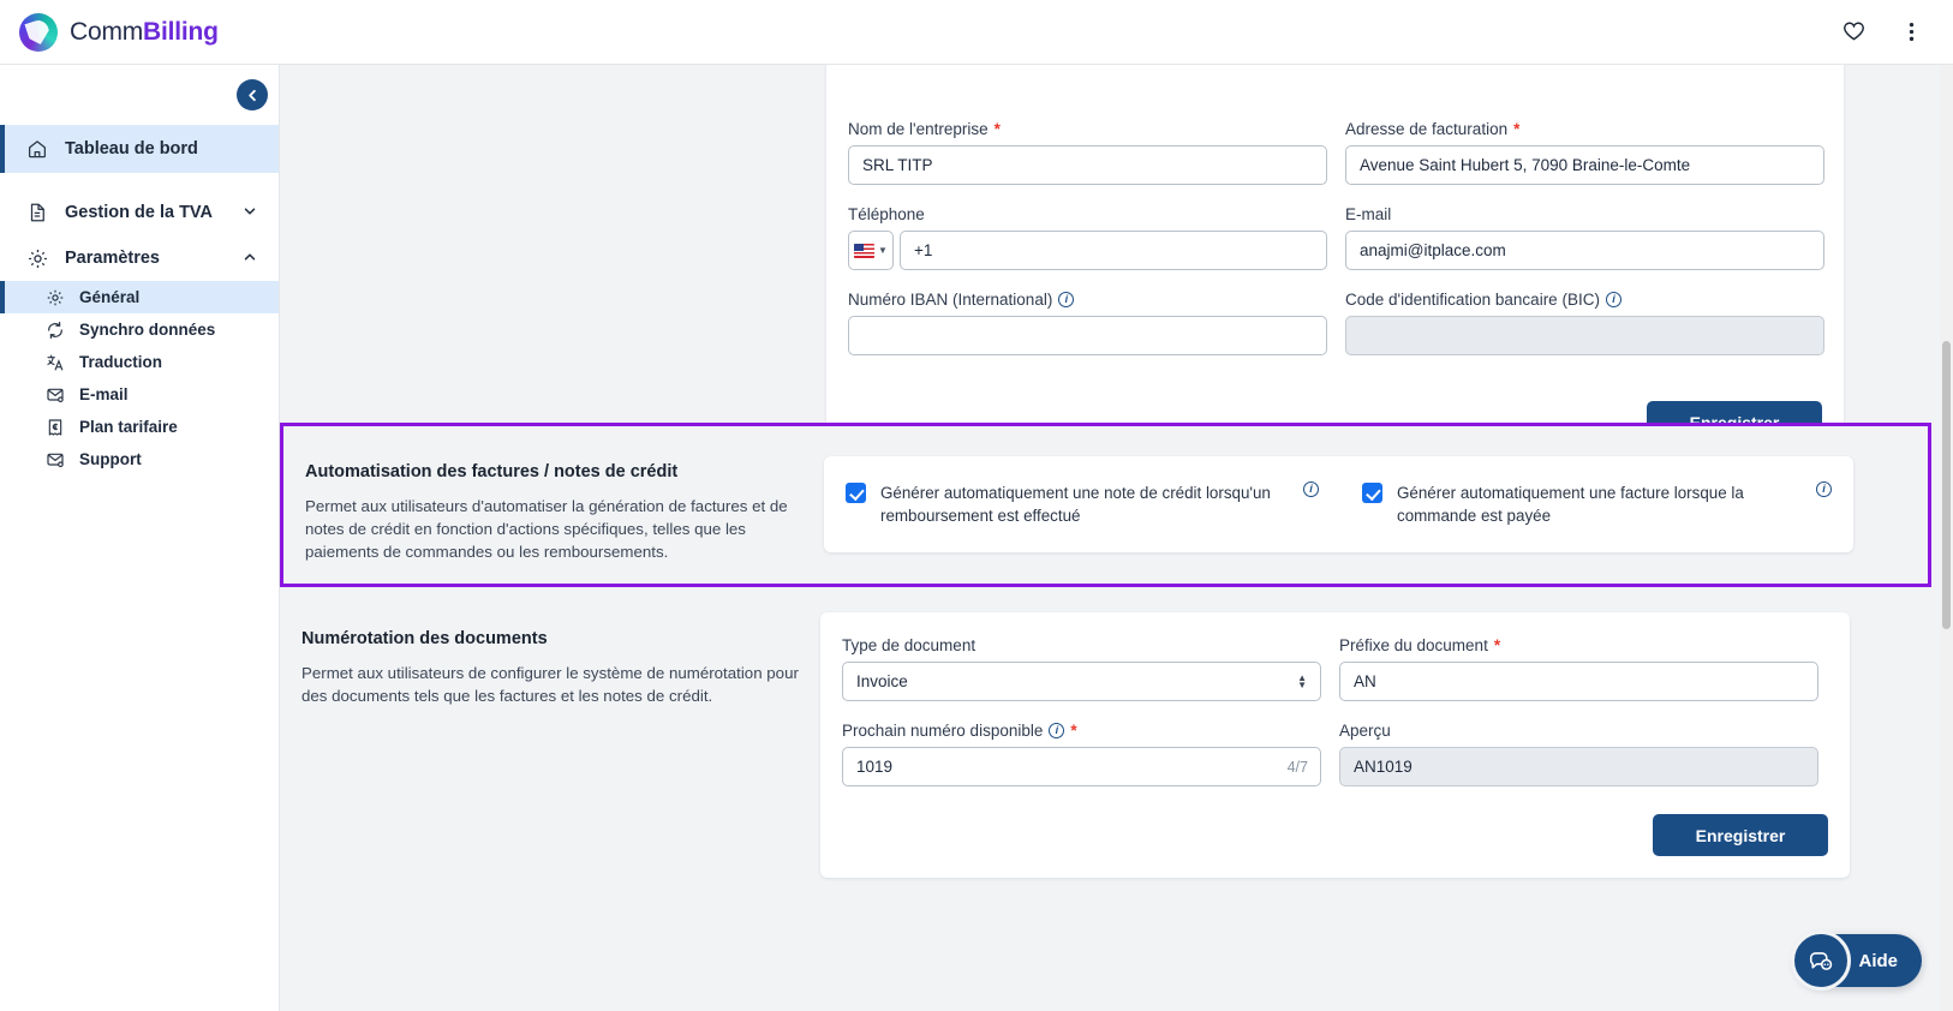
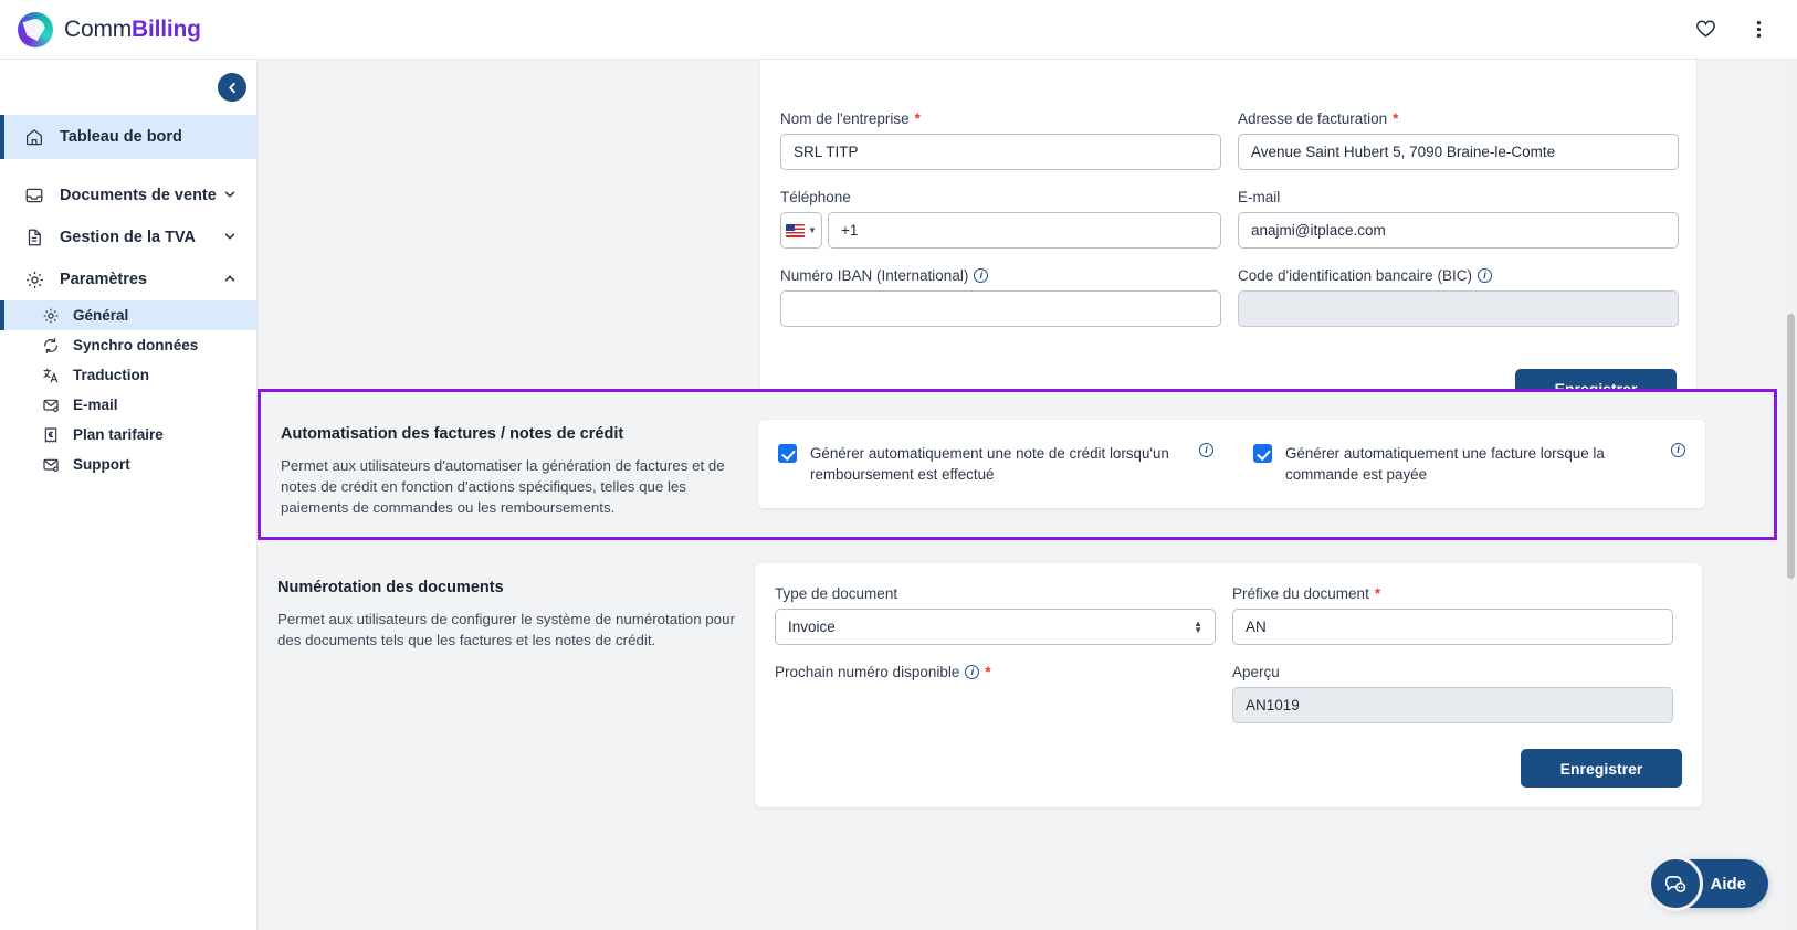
  CommBilling
  Tableau de bord
+ Documents de vente
  Gestion de la TVA
  Paramètres
  Général
  Synchro données
  Traduction
  E-mail
  Plan tarifaire
  Support
  Nom de l'entreprise
  *
  SRL TITP
  Adresse de facturation
  *
  Avenue Saint Hubert 5, 7090 Braine-le-Comte
  Téléphone
  ▼
  +1
  E-mail
  anajmi@itplace.com
  Numéro IBAN (International)
  i
  Code d'identification bancaire (BIC)
  i
  Automatisation des factures / notes de crédit
  Permet aux utilisateurs d'automatiser la génération de factures et de notes de crédit en fonction d'actions spécifiques, telles que les paiements de commandes ou les remboursements.
  Générer automatiquement une note de crédit lorsqu'un remboursement est effectué
  i
  Générer automatiquement une facture lorsque la commande est payée
  i
  Numérotation des documents
  Permet aux utilisateurs de configurer le système de numérotation pour des documents tels que les factures et les notes de crédit.
  Type de document
  Invoice
  ▲
  ▼
  Préfixe du document
  *
  AN
  Prochain numéro disponible
  i
  *
- 1019
- 4/7
  Aperçu
  AN1019
  Enregistrer
  Aide
